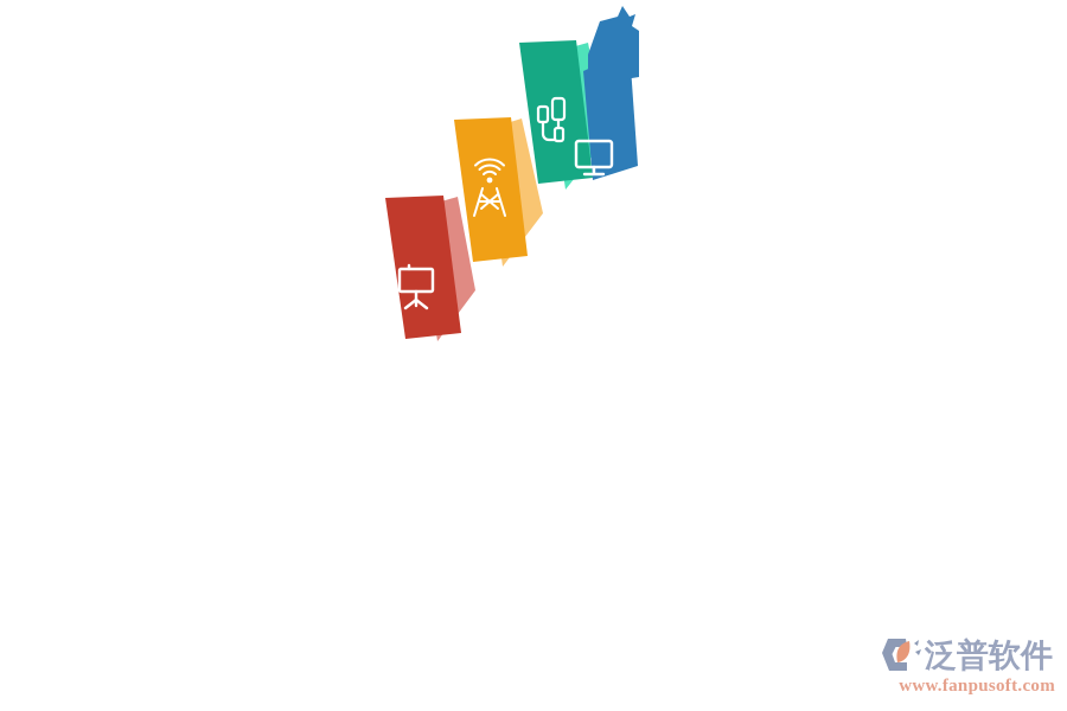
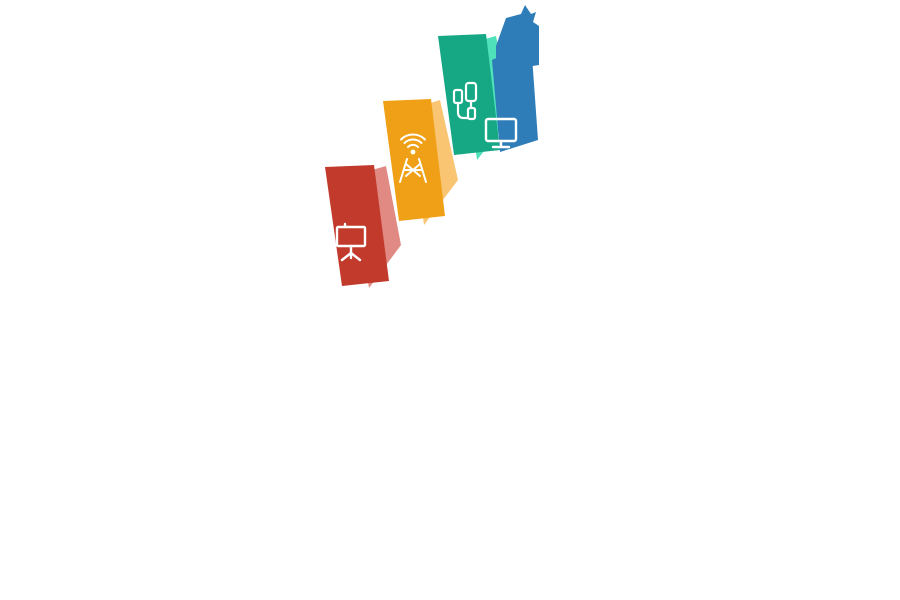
- 泛普软件
- www.fanpusoft.com
